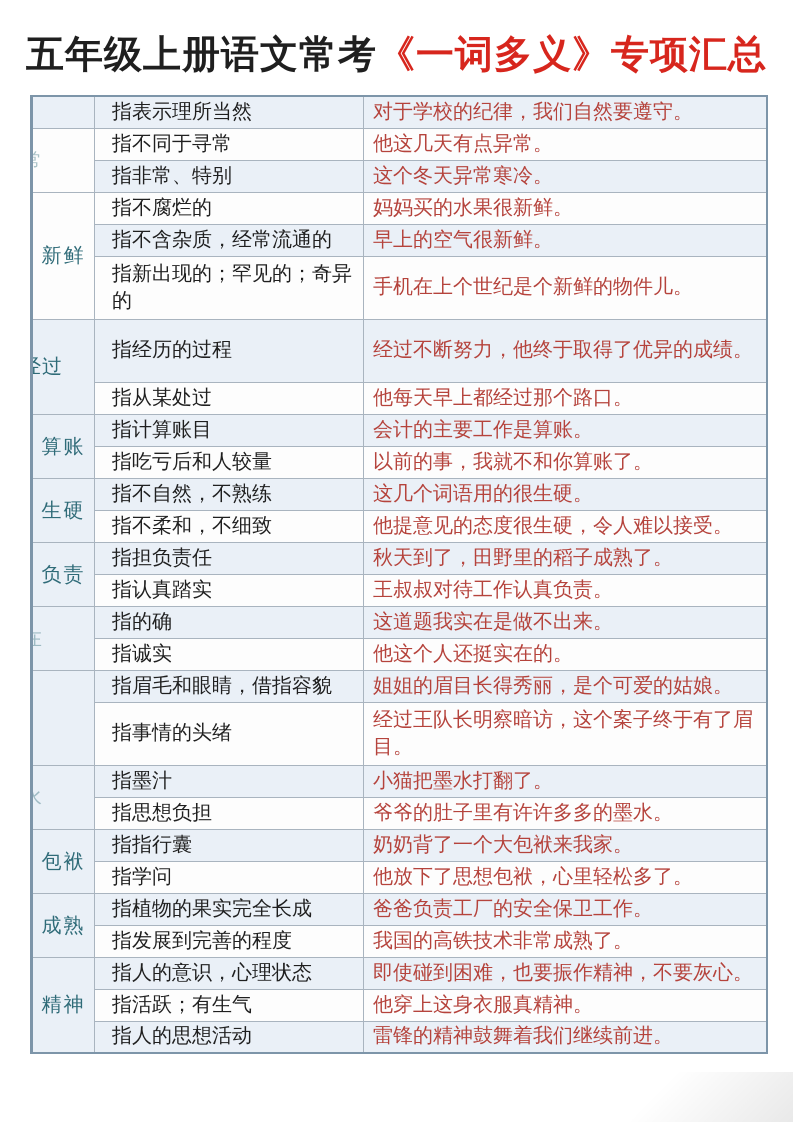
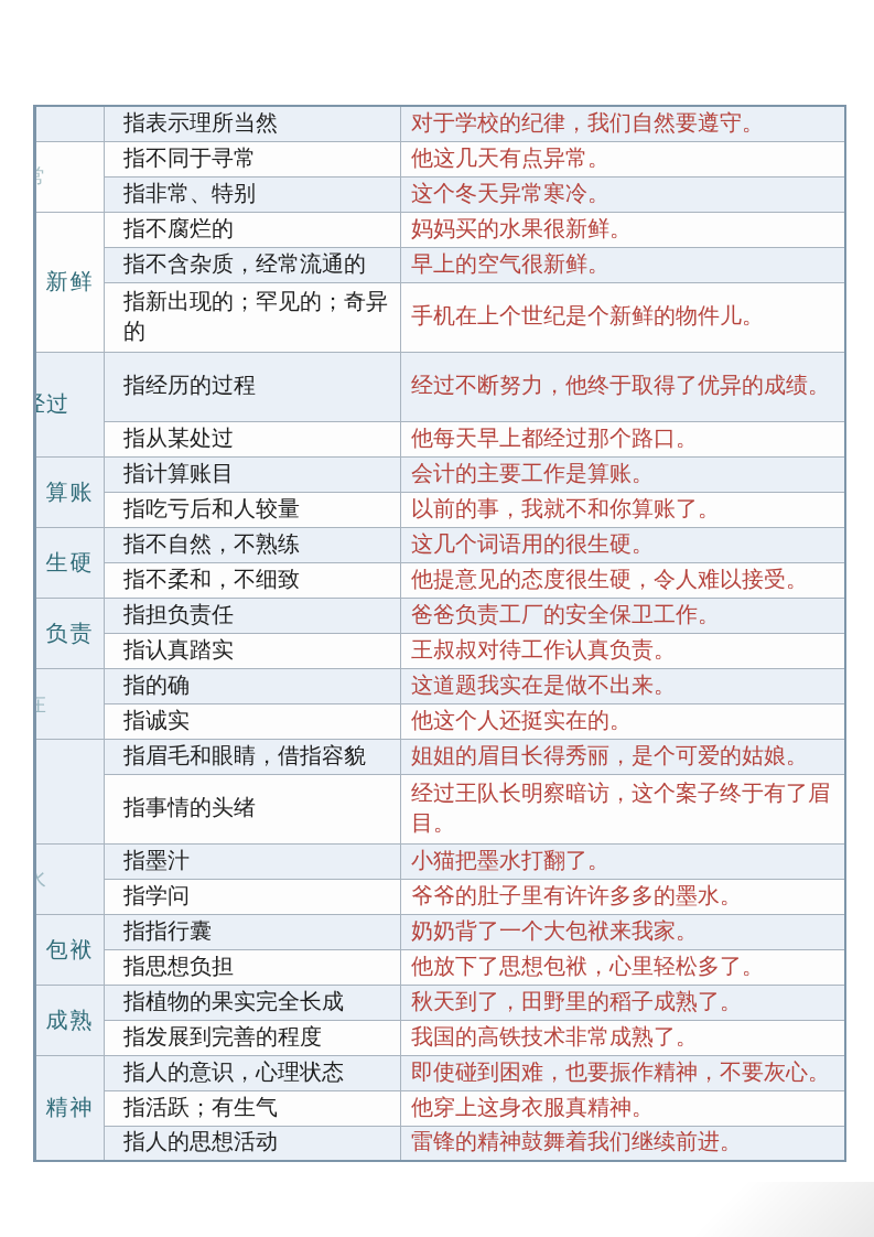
- 五年级上册语文常考《一词多义》专项汇总
  	指表示理所当然	对于学校的纪律，我们自然要遵守。
  常	指不同于寻常	他这几天有点异常。
  指非常、特别	这个冬天异常寒冷。
  新鲜	指不腐烂的	妈妈买的水果很新鲜。
  指不含杂质，经常流通的	早上的空气很新鲜。
  指新出现的；罕见的；奇异的	手机在上个世纪是个新鲜的物件儿。
  过	指经历的过程	经过不断努力，他终于取得了优异的成绩。
  指从某处过	他每天早上都经过那个路口。
  算账	指计算账目	会计的主要工作是算账。
  指吃亏后和人较量	以前的事，我就不和你算账了。
  生硬	指不自然，不熟练	这几个词语用的很生硬。
  指不柔和，不细致	他提意见的态度很生硬，令人难以接受。
- 负责	指担负责任	秋天到了，田野里的稻子成熟了。
+ 负责	指担负责任	爸爸负责工厂的安全保卫工作。
  指认真踏实	王叔叔对待工作认真负责。
  在	指的确	这道题我实在是做不出来。
  指诚实	他这个人还挺实在的。
  	指眉毛和眼睛，借指容貌	姐姐的眉目长得秀丽，是个可爱的姑娘。
  指事情的头绪	经过王队长明察暗访，这个案子终于有了眉目。
  水	指墨汁	小猫把墨水打翻了。
- 指思想负担	爷爷的肚子里有许许多多的墨水。
+ 指学问	爷爷的肚子里有许许多多的墨水。
  包袱	指指行囊	奶奶背了一个大包袱来我家。
- 指学问	他放下了思想包袱，心里轻松多了。
+ 指思想负担	他放下了思想包袱，心里轻松多了。
- 成熟	指植物的果实完全长成	爸爸负责工厂的安全保卫工作。
+ 成熟	指植物的果实完全长成	秋天到了，田野里的稻子成熟了。
  指发展到完善的程度	我国的高铁技术非常成熟了。
  精神	指人的意识，心理状态	即使碰到困难，也要振作精神，不要灰心。
  指活跃；有生气	他穿上这身衣服真精神。
  指人的思想活动	雷锋的精神鼓舞着我们继续前进。
